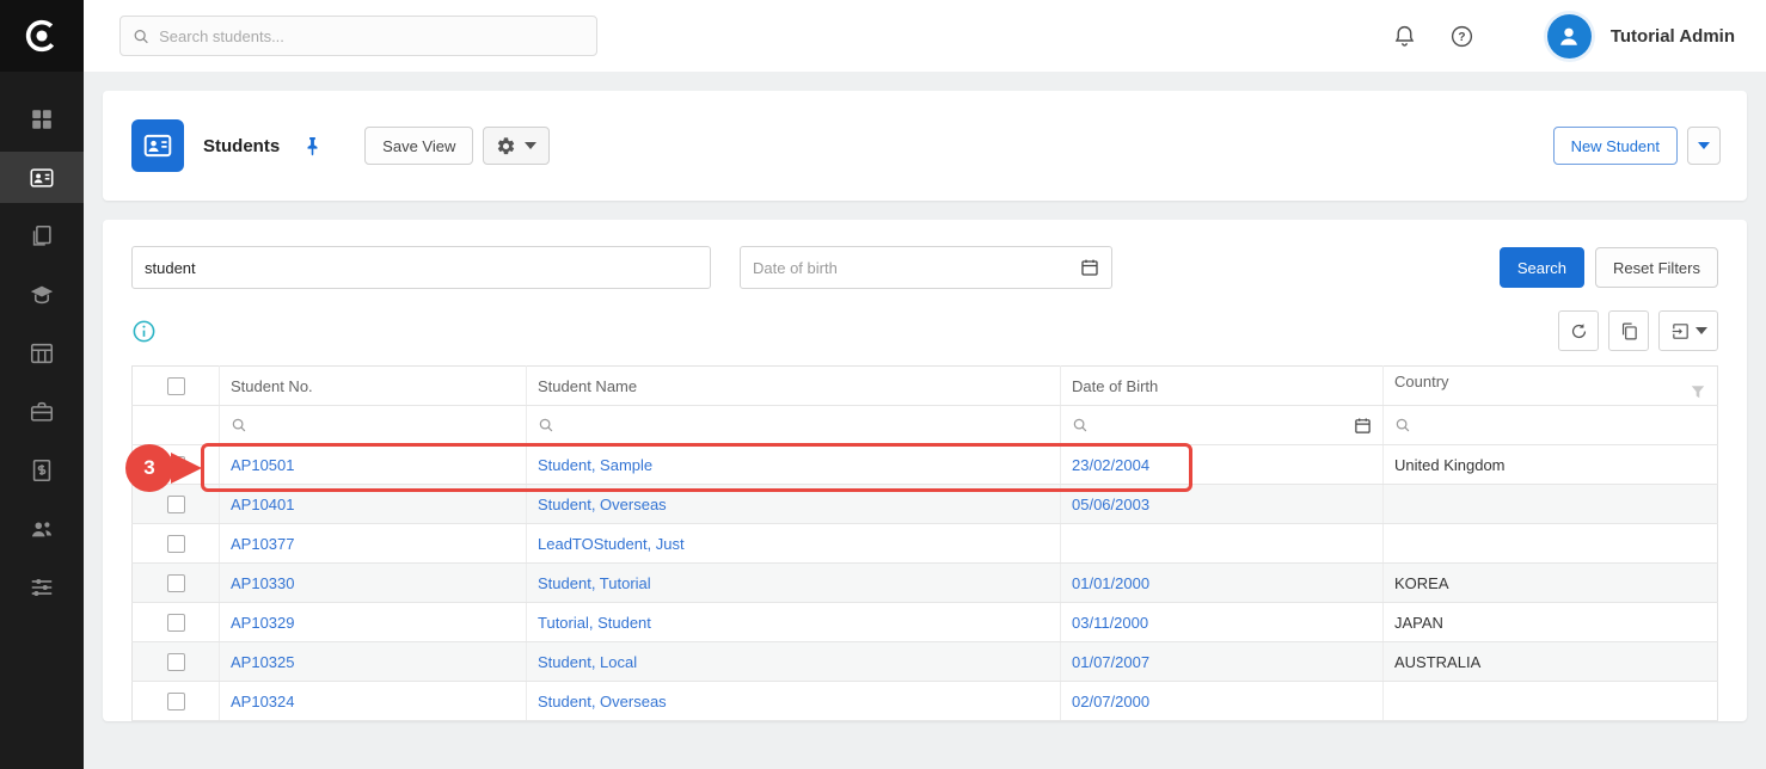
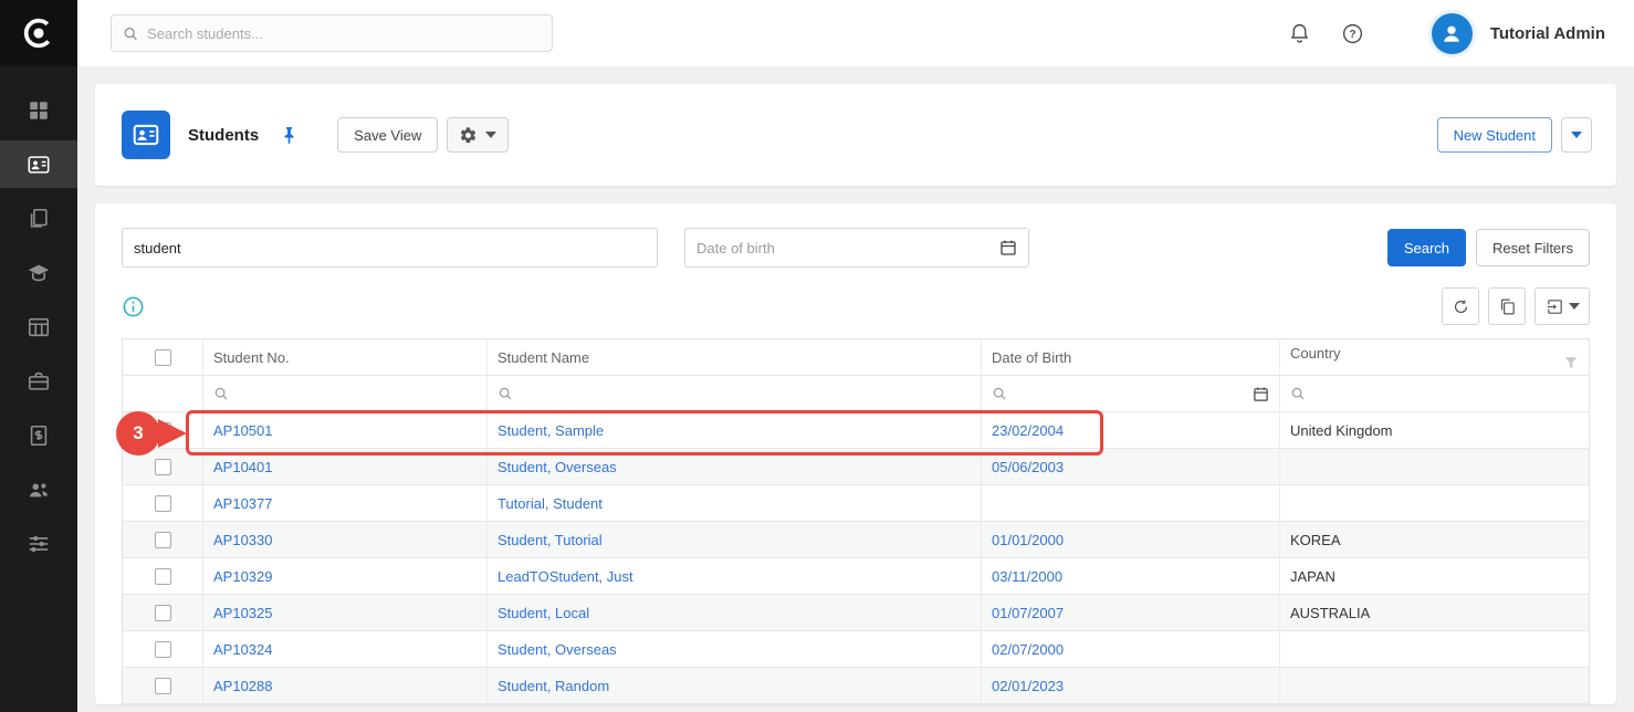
  Search students...
  ?
  Tutorial Admin
  Students
  Save View
  New Student
  student
  Date of birth
  Search
  Reset Filters
  	Student No.	Student Name	Date of Birth	Country
  	AP10501	Student, Sample	23/02/2004	United Kingdom
  	AP10401	Student, Overseas	05/06/2003
- 	AP10377	LeadTOStudent, Just
+ 	AP10377	Tutorial, Student
  	AP10330	Student, Tutorial	01/01/2000	KOREA
- 	AP10329	Tutorial, Student	03/11/2000	JAPAN
+ 	AP10329	LeadTOStudent, Just	03/11/2000	JAPAN
  	AP10325	Student, Local	01/07/2007	AUSTRALIA
  	AP10324	Student, Overseas	02/07/2000
+ 	AP10288	Student, Random	02/01/2023
  3
